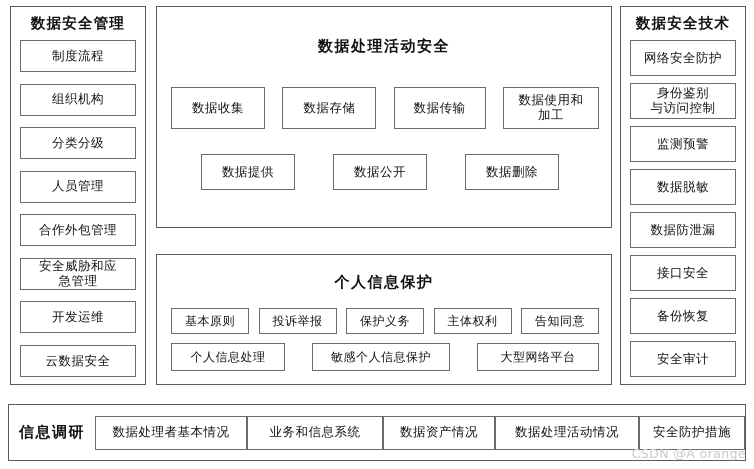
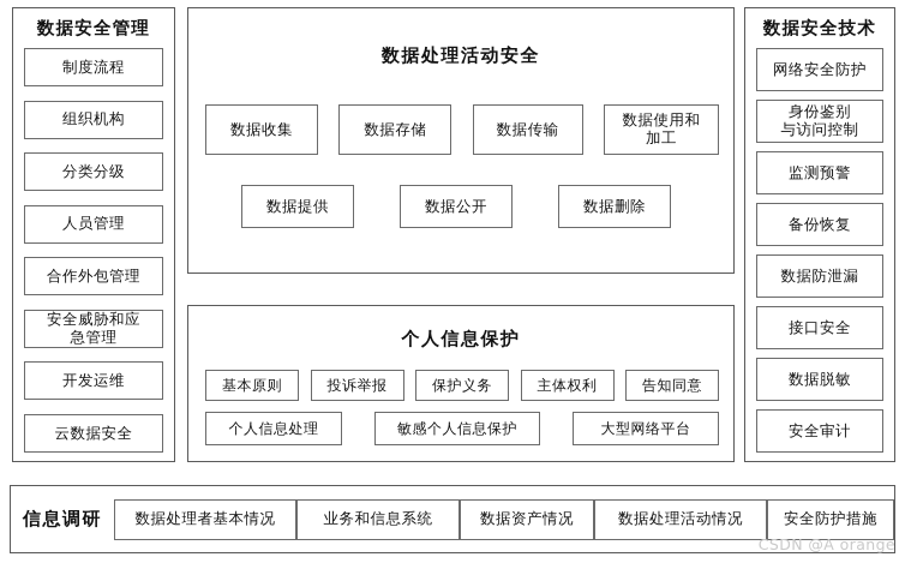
  数据安全管理
  制度流程
  组织机构
  分类分级
  人员管理
  合作外包管理
  安全威胁和应
  急管理
  开发运维
  云数据安全
  数据安全技术
  网络安全防护
  身份鉴别
  与访问控制
  监测预警
- 数据脱敏
+ 备份恢复
  数据防泄漏
  接口安全
- 备份恢复
+ 数据脱敏
  安全审计
  数据处理活动安全
  数据收集
  数据存储
  数据传输
  数据使用和
  加工
  数据提供
  数据公开
  数据删除
  个人信息保护
  基本原则
  投诉举报
  保护义务
  主体权利
  告知同意
  个人信息处理
  敏感个人信息保护
  大型网络平台
  信息调研
  数据处理者基本情况
  业务和信息系统
  数据资产情况
  数据处理活动情况
  安全防护措施
  CSDN @A orange
